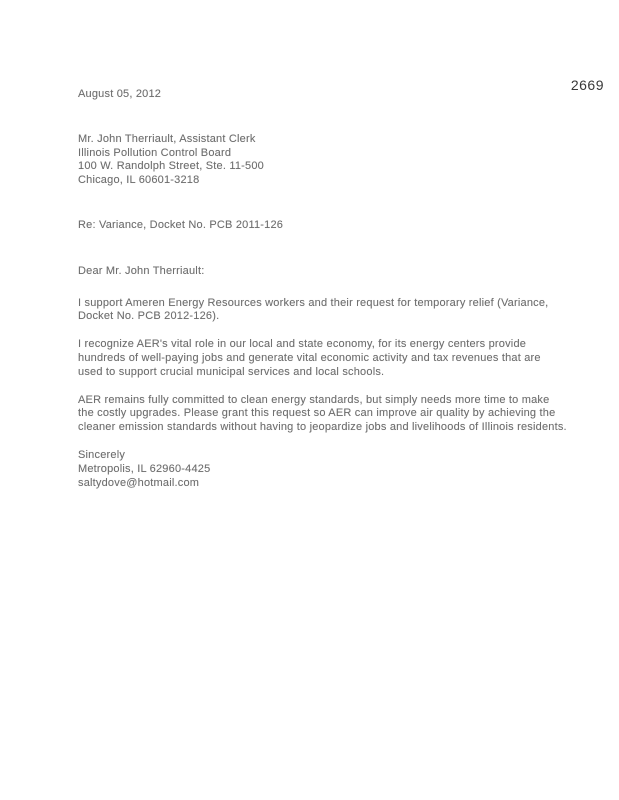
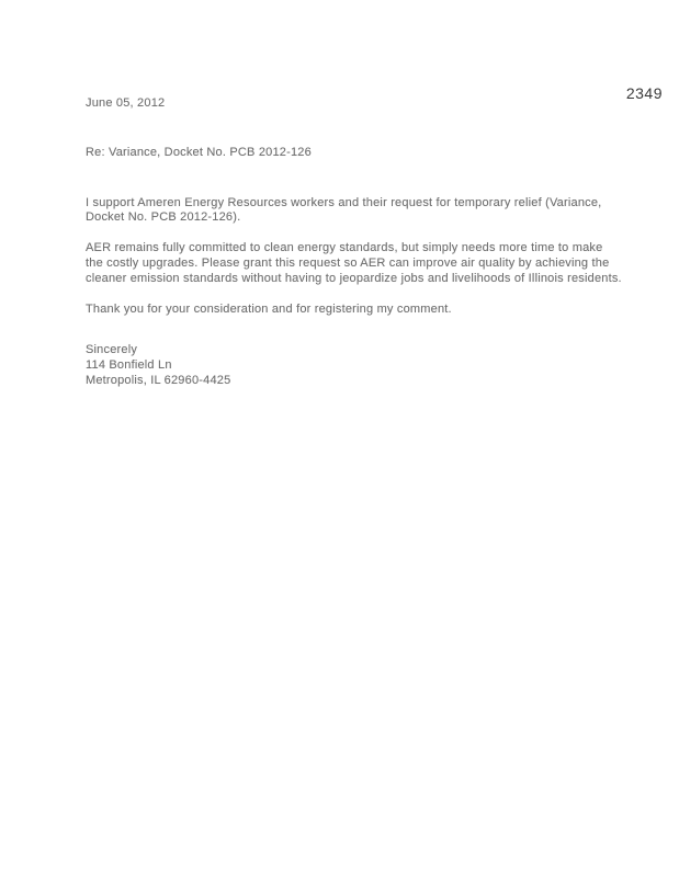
- 2669
+ 2349
- August 05, 2012
+ June 05, 2012
- Mr. John Therriault, Assistant Clerk
- Illinois Pollution Control Board
- 100 W. Randolph Street, Ste. 11-500
- Chicago, IL 60601-3218
- Re: Variance, Docket No. PCB 2011-126
+ Re: Variance, Docket No. PCB 2012-126
- Dear Mr. John Therriault:
  I support Ameren Energy Resources workers and their request for temporary relief (Variance,
  Docket No. PCB 2012-126).
- I recognize AER's vital role in our local and state economy, for its energy centers provide
- hundreds of well-paying jobs and generate vital economic activity and tax revenues that are
- used to support crucial municipal services and local schools.
  AER remains fully committed to clean energy standards, but simply needs more time to make
  the costly upgrades. Please grant this request so AER can improve air quality by achieving the
  cleaner emission standards without having to jeopardize jobs and livelihoods of Illinois residents.
+ Thank you for your consideration and for registering my comment.
  Sincerely
+ 114 Bonfield Ln
  Metropolis, IL 62960-4425
- saltydove@hotmail.com
